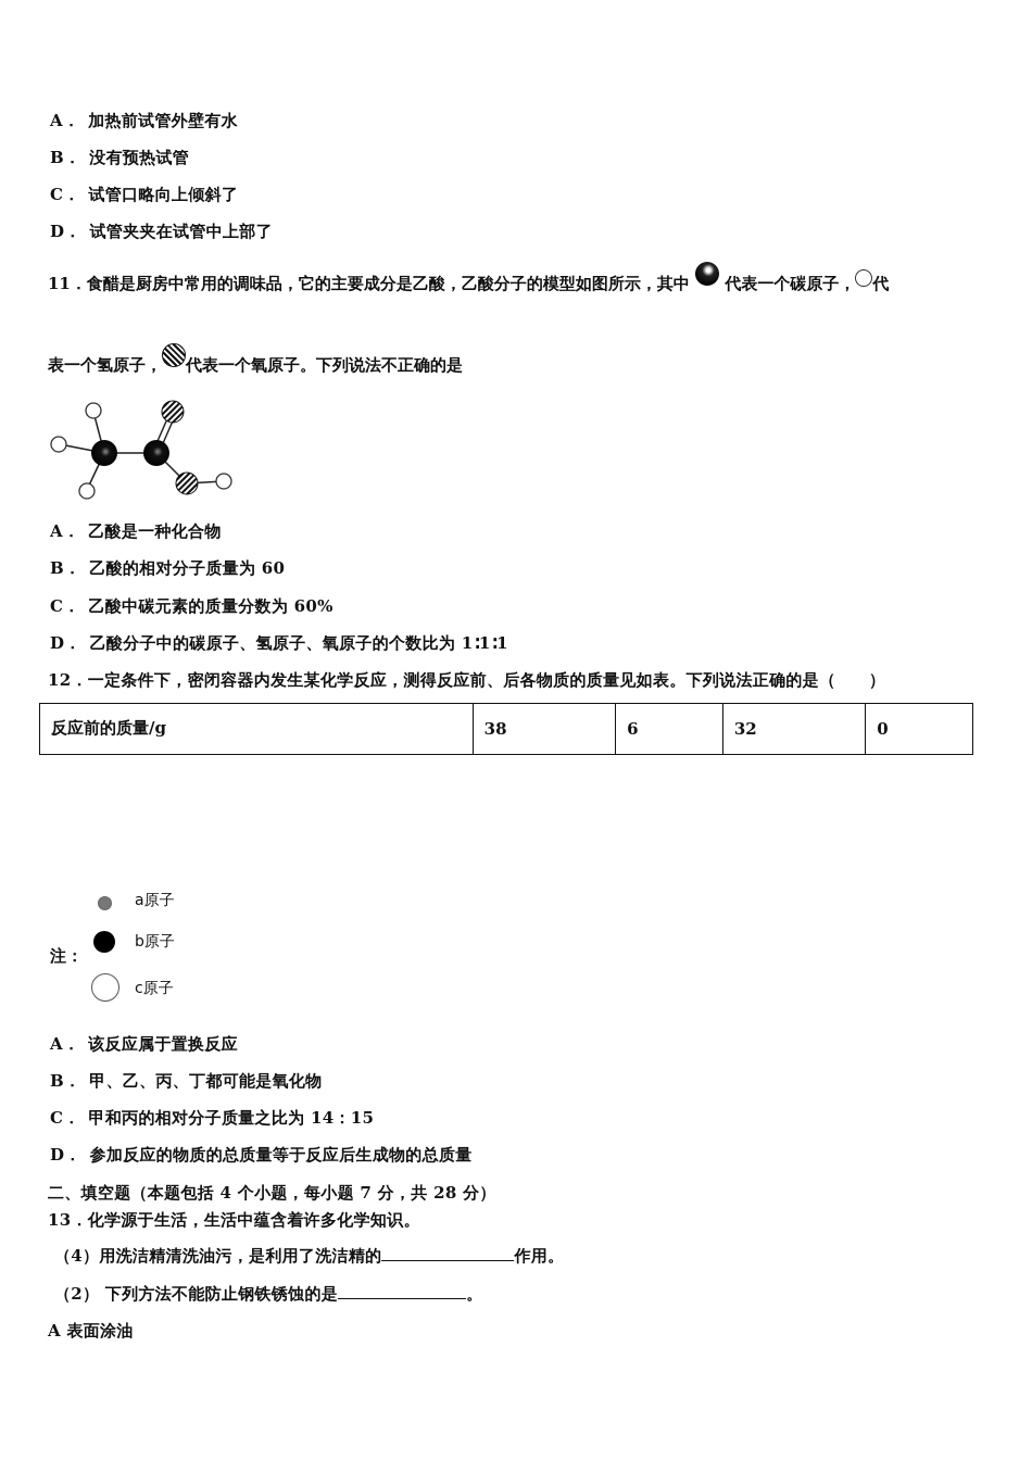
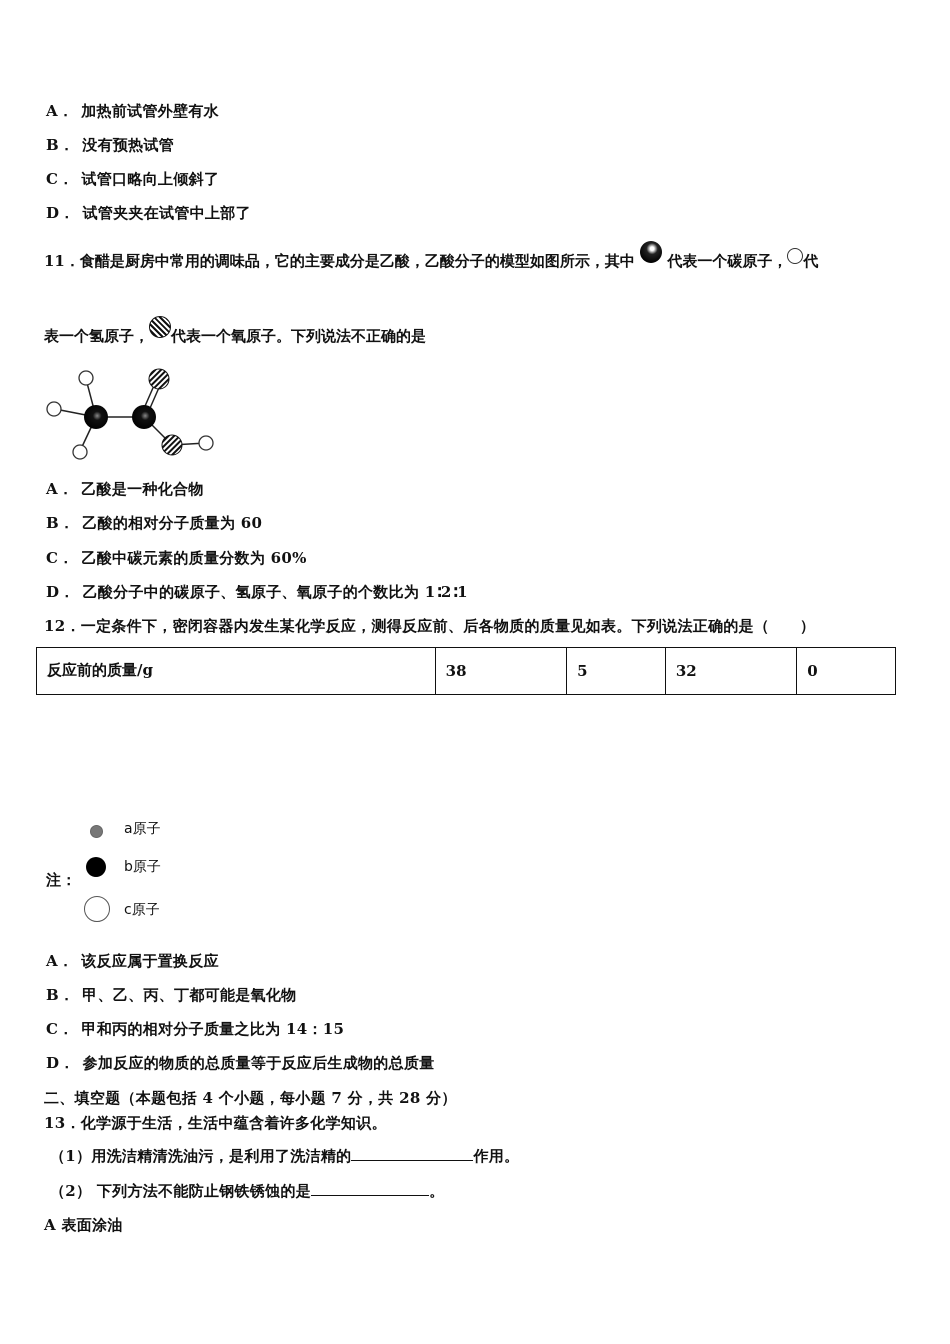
  A． 加热前试管外壁有水
  B． 没有预热试管
  C． 试管口略向上倾斜了
  D． 试管夹夹在试管中上部了
  11．食醋是厨房中常用的调味品，它的主要成分是乙酸，乙酸分子的模型如图所示，其中 代表一个碳原子， 代
  表一个氢原子， 代表一个氧原子。下列说法不正确的是
  A． 乙酸是一种化合物
  B． 乙酸的相对分子质量为 60
  C． 乙酸中碳元素的质量分数为 60%
- D． 乙酸分子中的碳原子、氢原子、氧原子的个数比为 1∶1∶1
+ D． 乙酸分子中的碳原子、氢原子、氧原子的个数比为 1∶2∶1
  12．一定条件下，密闭容器内发生某化学反应，测得反应前、后各物质的质量见如表。下列说法正确的是（ ）
- 反应前的质量/g	38	6	32	0
+ 反应前的质量/g	38	5	32	0
  注：
  a原子
  b原子
  c原子
  A． 该反应属于置换反应
  B． 甲、乙、丙、丁都可能是氧化物
  C． 甲和丙的相对分子质量之比为 14：15
  D． 参加反应的物质的总质量等于反应后生成物的总质量
  二、填空题（本题包括 4 个小题，每小题 7 分，共 28 分）
  13．化学源于生活，生活中蕴含着许多化学知识。
- （4）用洗洁精清洗油污，是利用了洗洁精的 作用。
+ （1）用洗洁精清洗油污，是利用了洗洁精的 作用。
  （2） 下列方法不能防止钢铁锈蚀的是 。
  A 表面涂油
